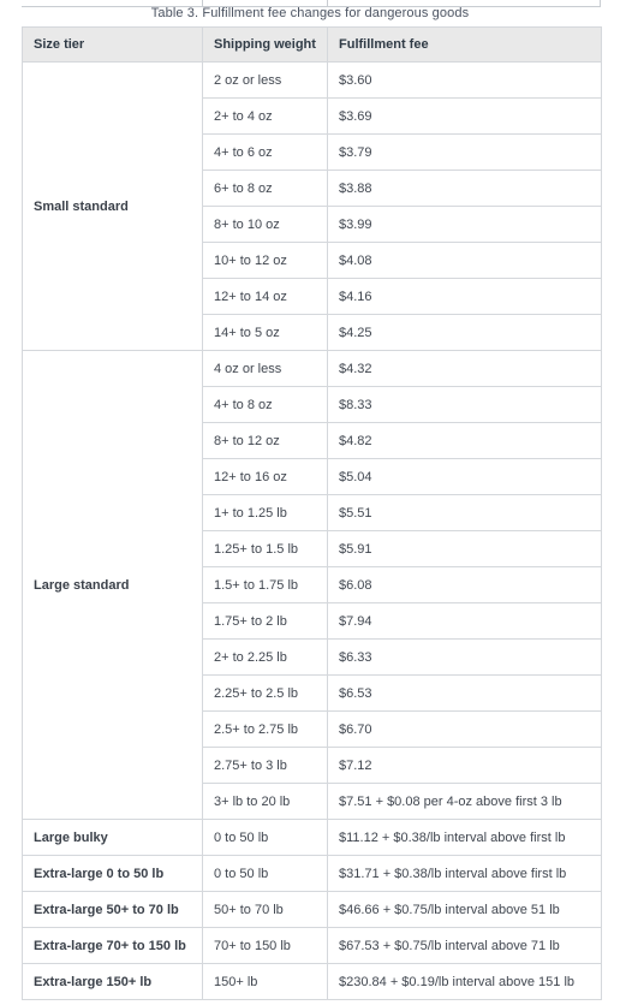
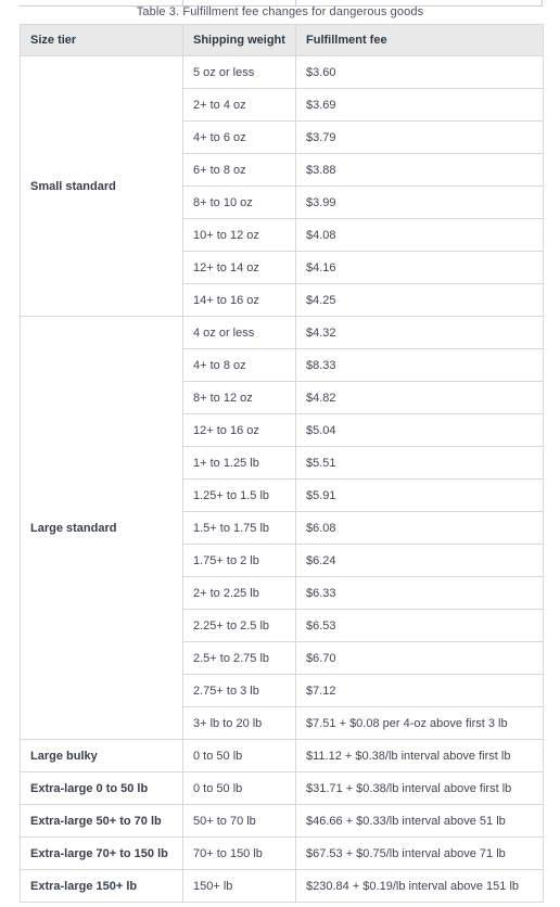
  Table 3. Fulfillment fee changes for dangerous goods
  Size tier	Shipping weight	Fulfillment fee
- Small standard	2 oz or less	$3.60
+ Small standard	5 oz or less	$3.60
  2+ to 4 oz	$3.69
  4+ to 6 oz	$3.79
  6+ to 8 oz	$3.88
  8+ to 10 oz	$3.99
  10+ to 12 oz	$4.08
  12+ to 14 oz	$4.16
- 14+ to 5 oz	$4.25
+ 14+ to 16 oz	$4.25
  Large standard	4 oz or less	$4.32
  4+ to 8 oz	$8.33
  8+ to 12 oz	$4.82
  12+ to 16 oz	$5.04
  1+ to 1.25 lb	$5.51
  1.25+ to 1.5 lb	$5.91
  1.5+ to 1.75 lb	$6.08
- 1.75+ to 2 lb	$7.94
+ 1.75+ to 2 lb	$6.24
  2+ to 2.25 lb	$6.33
  2.25+ to 2.5 lb	$6.53
  2.5+ to 2.75 lb	$6.70
  2.75+ to 3 lb	$7.12
  3+ lb to 20 lb	$7.51 + $0.08 per 4-oz above first 3 lb
  Large bulky	0 to 50 lb	$11.12 + $0.38/lb interval above first lb
  Extra-large 0 to 50 lb	0 to 50 lb	$31.71 + $0.38/lb interval above first lb
- Extra-large 50+ to 70 lb	50+ to 70 lb	$46.66 + $0.75/lb interval above 51 lb
+ Extra-large 50+ to 70 lb	50+ to 70 lb	$46.66 + $0.33/lb interval above 51 lb
  Extra-large 70+ to 150 lb	70+ to 150 lb	$67.53 + $0.75/lb interval above 71 lb
  Extra-large 150+ lb	150+ lb	$230.84 + $0.19/lb interval above 151 lb
